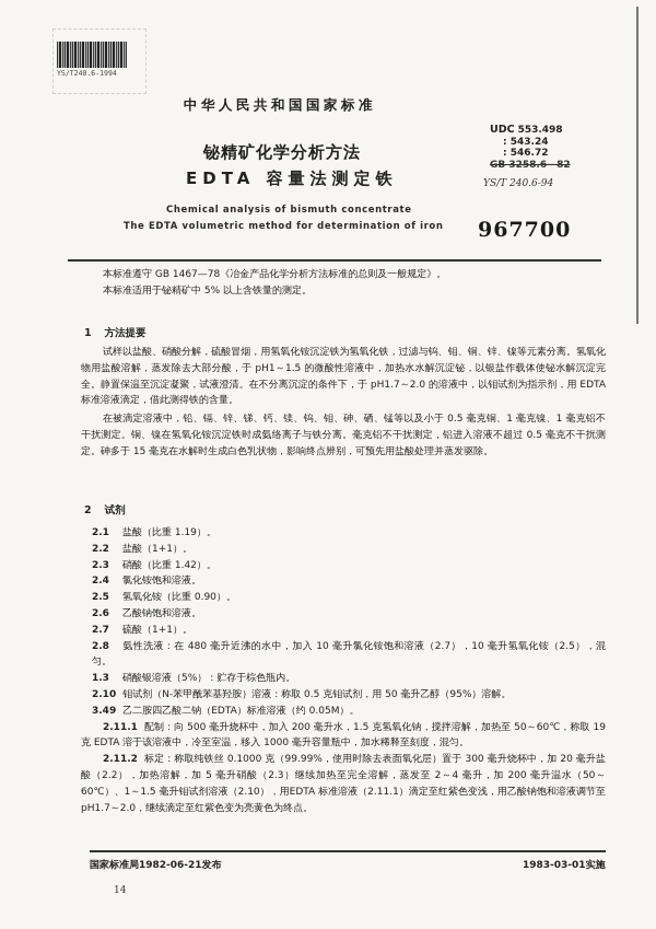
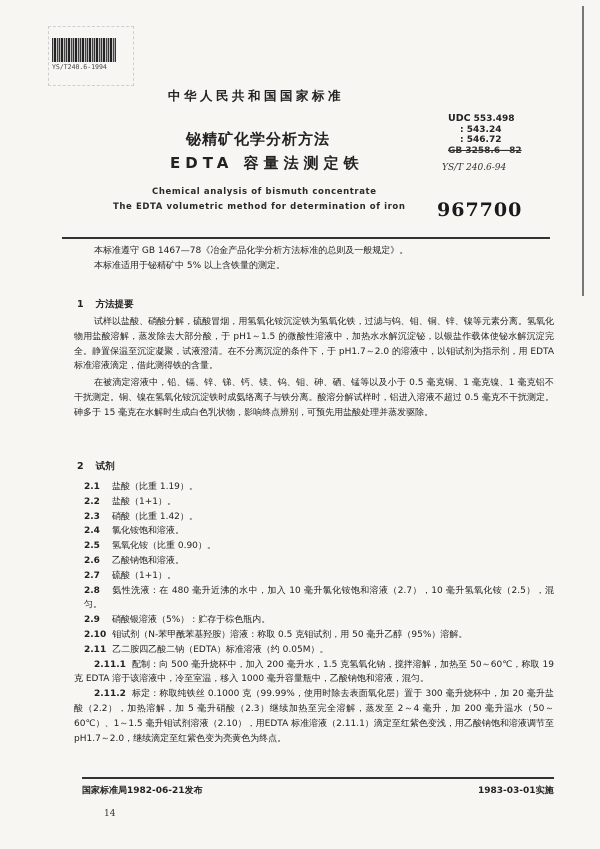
  YS/T240.6-1994
  中华人民共和国国家标准
  铋精矿化学分析方法
  EDTA 容量法测定铁
  Chemical analysis of bismuth concentrate
  The EDTA volumetric method for determination of iron
  UDC 553.498
  : 543.24
  : 546.72
  GB 3258.6—82
  YS/T 240.6-94
  967700
  本标准遵守 GB 1467—78《冶金产品化学分析方法标准的总则及一般规定》。
  本标准适用于铋精矿中 5% 以上含铁量的测定。
  1 方法提要
  试样以盐酸、硝酸分解，硫酸冒烟，用氢氧化铵沉淀铁为氢氧化铁，过滤与钨、钼、铜、锌、镍等元素分离。氢氧化物用盐酸溶解，蒸发除去大部分酸，于 pH1～1.5 的微酸性溶液中，加热水水解沉淀铋，以银盐作载体使铋水解沉淀完全。静置保温至沉淀凝聚，试液澄清。在不分离沉淀的条件下，于 pH1.7～2.0 的溶液中，以钼试剂为指示剂，用 EDTA 标准溶液滴定，借此测得铁的含量。
- 在被滴定溶液中，铅、镉、锌、锑、钙、镁、钨、钼、砷、硒、锰等以及小于 0.5 毫克铜、1 毫克镍、1 毫克铝不干扰测定。铜、镍在氢氧化铵沉淀铁时成氨络离子与铁分离。毫克铝不干扰测定，铝进入溶液不超过 0.5 毫克不干扰测定。砷多于 15 毫克在水解时生成白色乳状物，影响终点辨别，可预先用盐酸处理并蒸发驱除。
+ 在被滴定溶液中，铅、镉、锌、锑、钙、镁、钨、钼、砷、硒、锰等以及小于 0.5 毫克铜、1 毫克镍、1 毫克铝不干扰测定。铜、镍在氢氧化铵沉淀铁时成氨络离子与铁分离。酸溶分解试样时，铝进入溶液不超过 0.5 毫克不干扰测定。砷多于 15 毫克在水解时生成白色乳状物，影响终点辨别，可预先用盐酸处理并蒸发驱除。
  2 试剂
  2.1 盐酸（比重 1.19）。
  2.2 盐酸（1+1）。
  2.3 硝酸（比重 1.42）。
  2.4 氯化铵饱和溶液。
  2.5 氢氧化铵（比重 0.90）。
  2.6 乙酸钠饱和溶液。
  2.7 硫酸（1+1）。
  2.8 氨性洗液：在 480 毫升近沸的水中，加入 10 毫升氯化铵饱和溶液（2.7），10 毫升氢氧化铵（2.5），混匀。
- 1.3 硝酸银溶液（5%）：贮存于棕色瓶内。
+ 2.9 硝酸银溶液（5%）：贮存于棕色瓶内。
  2.10 钼试剂（N-苯甲酰苯基羟胺）溶液：称取 0.5 克钼试剂，用 50 毫升乙醇（95%）溶解。
- 3.49 乙二胺四乙酸二钠（EDTA）标准溶液（约 0.05M）。
+ 2.11 乙二胺四乙酸二钠（EDTA）标准溶液（约 0.05M）。
- 2.11.1 配制：向 500 毫升烧杯中，加入 200 毫升水，1.5 克氢氧化钠，搅拌溶解，加热至 50～60℃，称取 19 克 EDTA 溶于该溶液中，冷至室温，移入 1000 毫升容量瓶中，加水稀释至刻度，混匀。
+ 2.11.1 配制：向 500 毫升烧杯中，加入 200 毫升水，1.5 克氢氧化钠，搅拌溶解，加热至 50～60℃，称取 19 克 EDTA 溶于该溶液中，冷至室温，移入 1000 毫升容量瓶中，乙酸钠饱和溶液，混匀。
  2.11.2 标定：称取纯铁丝 0.1000 克（99.99%，使用时除去表面氧化层）置于 300 毫升烧杯中，加 20 毫升盐酸（2.2），加热溶解，加 5 毫升硝酸（2.3）继续加热至完全溶解，蒸发至 2～4 毫升，加 200 毫升温水（50～60℃）、1～1.5 毫升钼试剂溶液（2.10），用EDTA 标准溶液（2.11.1）滴定至红紫色变浅，用乙酸钠饱和溶液调节至 pH1.7～2.0，继续滴定至红紫色变为亮黄色为终点。
  国家标准局1982-06-21发布
  1983-03-01实施
  14
